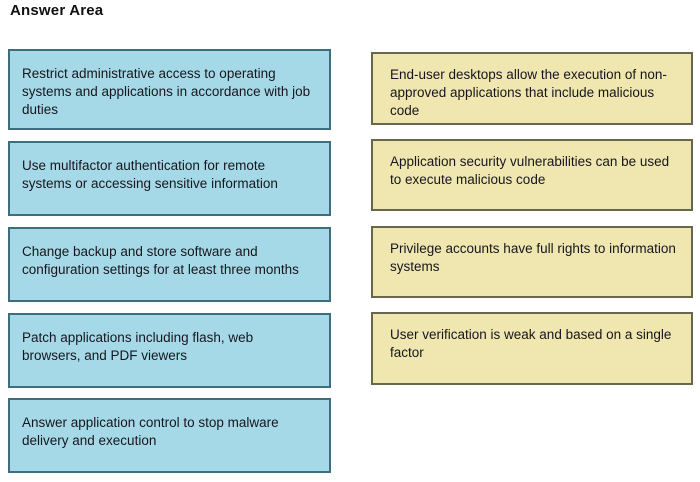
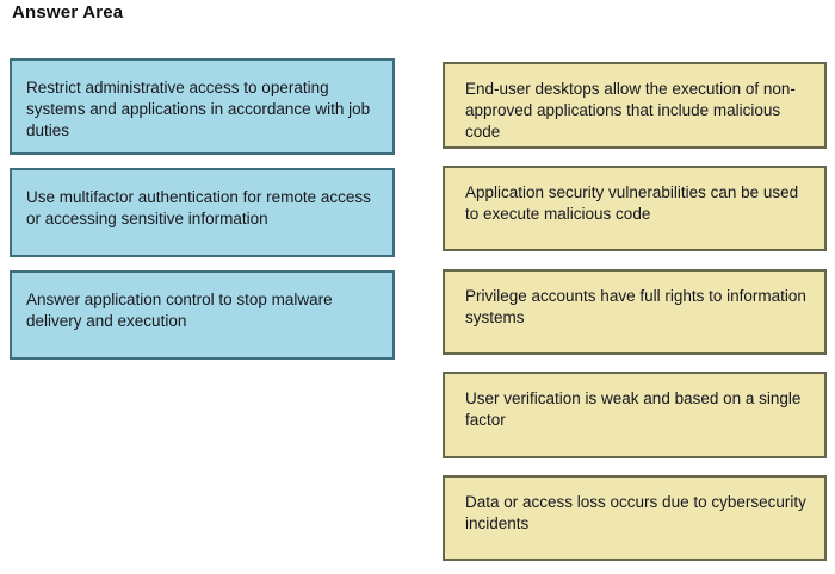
  Answer Area
  Restrict administrative access to operating systems and applications in accordance with job duties
- Use multifactor authentication for remote systems or accessing sensitive information
+ Use multifactor authentication for remote access or accessing sensitive information
- Change backup and store software and configuration settings for at least three months
- Patch applications including flash, web browsers, and PDF viewers
  Answer application control to stop malware delivery and execution
  End-user desktops allow the execution of non-approved applications that include malicious code
  Application security vulnerabilities can be used to execute malicious code
  Privilege accounts have full rights to information systems
  User verification is weak and based on a single factor
+ Data or access loss occurs due to cybersecurity incidents
